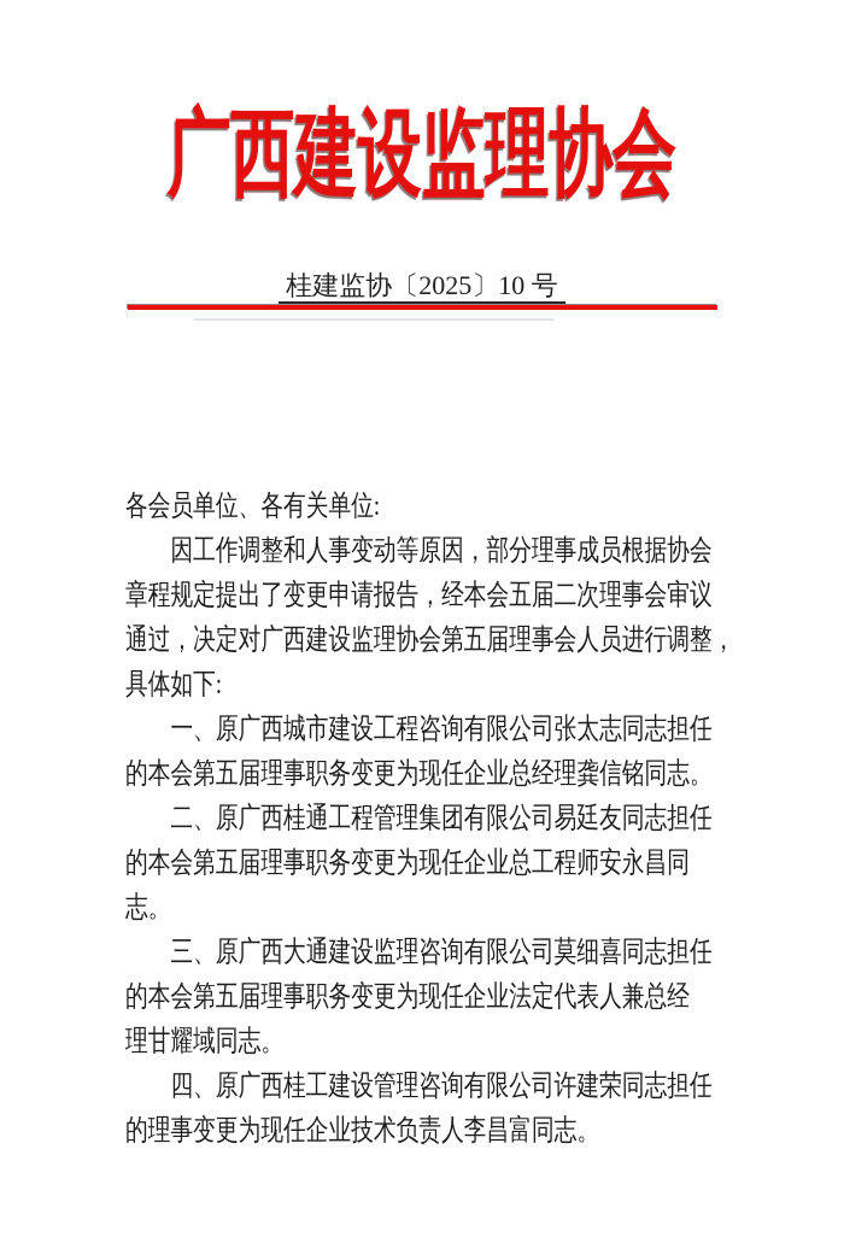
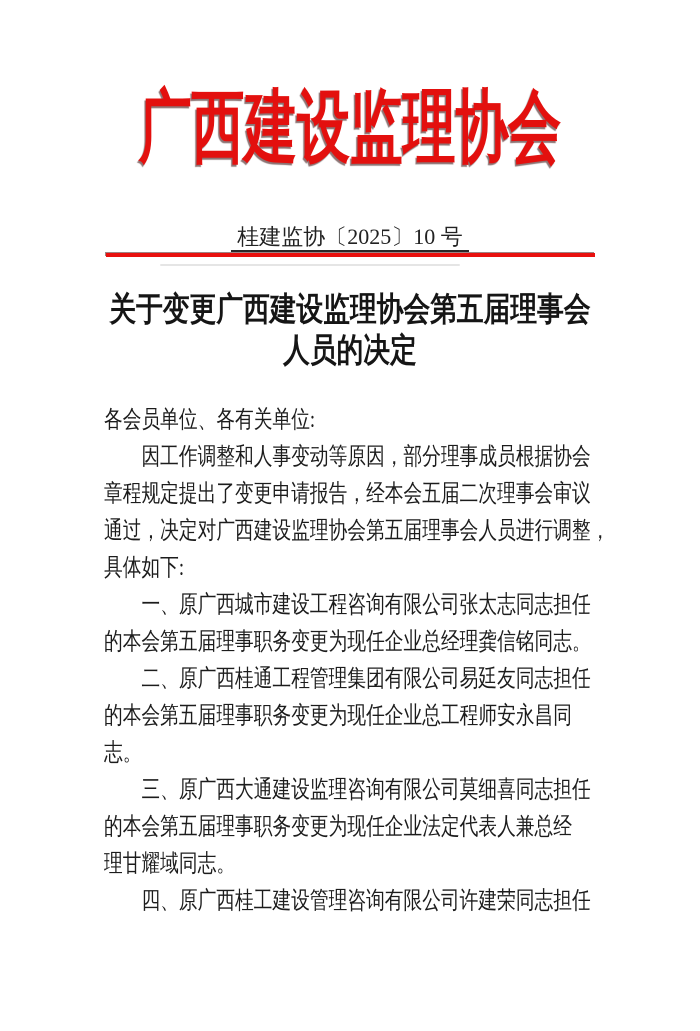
  广西建设监理协会
  桂建监协〔2025〕10 号
+ 关于变更广西建设监理协会第五届理事会
+ 人员的决定
  各会员单位、各有关单位:
  因工作调整和人事变动等原因，部分理事成员根据协会
  章程规定提出了变更申请报告，经本会五届二次理事会审议
  通过，决定对广西建设监理协会第五届理事会人员进行调整，
  具体如下:
  一、原广西城市建设工程咨询有限公司张太志同志担任
  的本会第五届理事职务变更为现任企业总经理龚信铭同志。
  二、原广西桂通工程管理集团有限公司易廷友同志担任
  的本会第五届理事职务变更为现任企业总工程师安永昌同
  志。
  三、原广西大通建设监理咨询有限公司莫细喜同志担任
  的本会第五届理事职务变更为现任企业法定代表人兼总经
  理甘耀域同志。
  四、原广西桂工建设管理咨询有限公司许建荣同志担任
- 的理事变更为现任企业技术负责人李昌富同志。
